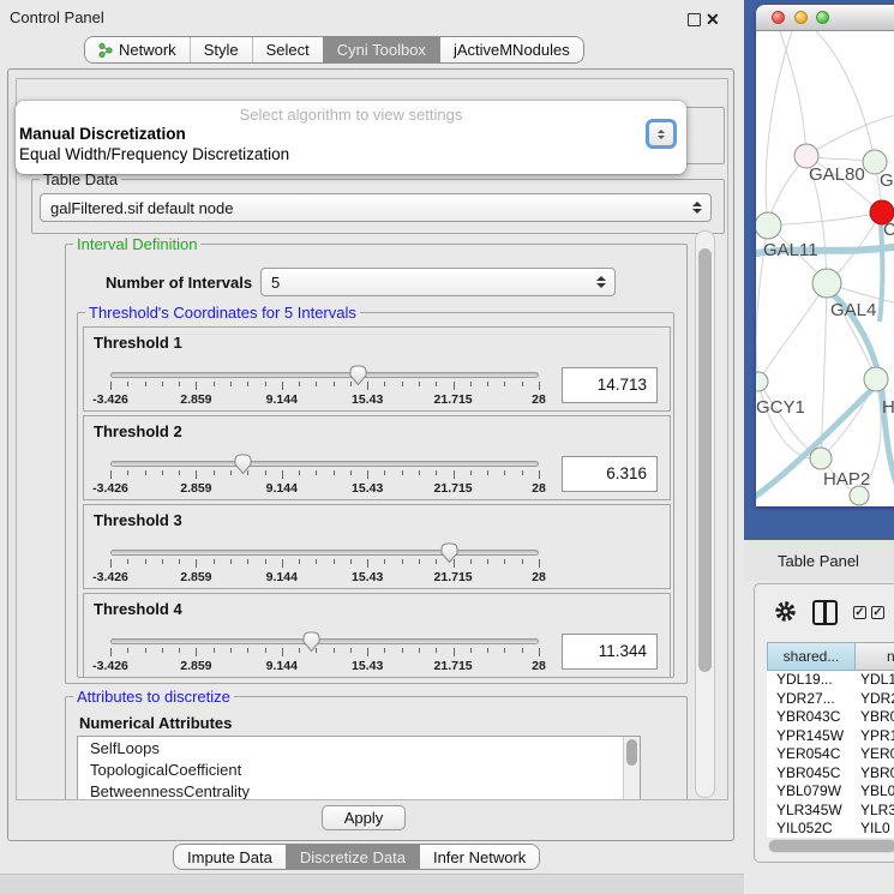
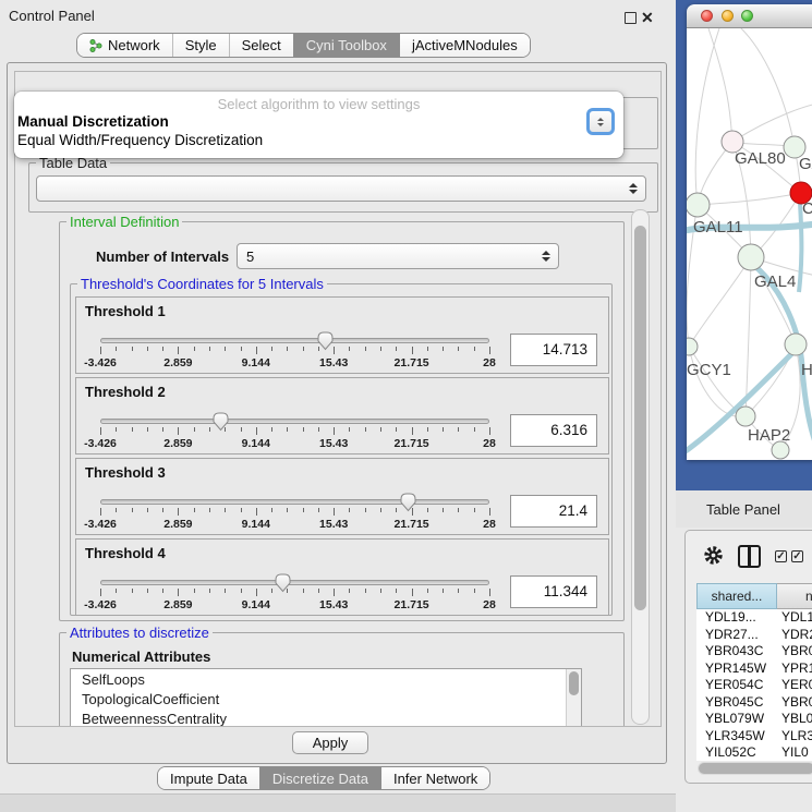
  Control Panel
  ✕
  Network
  Style
  Select
  Cyni Toolbox
  jActiveMNodules
  Table Data
- galFiltered.sif default node
  Interval Definition
  Number of Intervals
  5
  Threshold's Coordinates for 5 Intervals
  Threshold 1
  -3.426
  2.859
  9.144
  15.43
  21.715
  28
  14.713
  Threshold 2
  -3.426
  2.859
  9.144
  15.43
  21.715
  28
  6.316
  Threshold 3
  -3.426
  2.859
  9.144
  15.43
  21.715
  28
+ 21.4
  Threshold 4
  -3.426
  2.859
  9.144
  15.43
  21.715
  28
  11.344
  Attributes to discretize
  Numerical Attributes
  SelfLoops
  TopologicalCoefficient
  BetweennessCentrality
  Apply
  Impute Data
  Discretize Data
  Infer Network
  Select algorithm to view settings
  Manual Discretization
  Equal Width/Frequency Discretization
  GAL80
  C
  GAL11
  GAL4
  GCY1
  H
  HAP2
  Table Panel
  ✓
  ✓
  shared...
  YDL19...
  YDL1
  YDR27...
  YDR
  YBR043C
  YBR
  YPR145W
  YPR
  YER054C
  YER
  YBR045C
  YBR
  YBL079W
  YBL0
  YLR345W
  YLR3
  YIL052C
  YIL0
